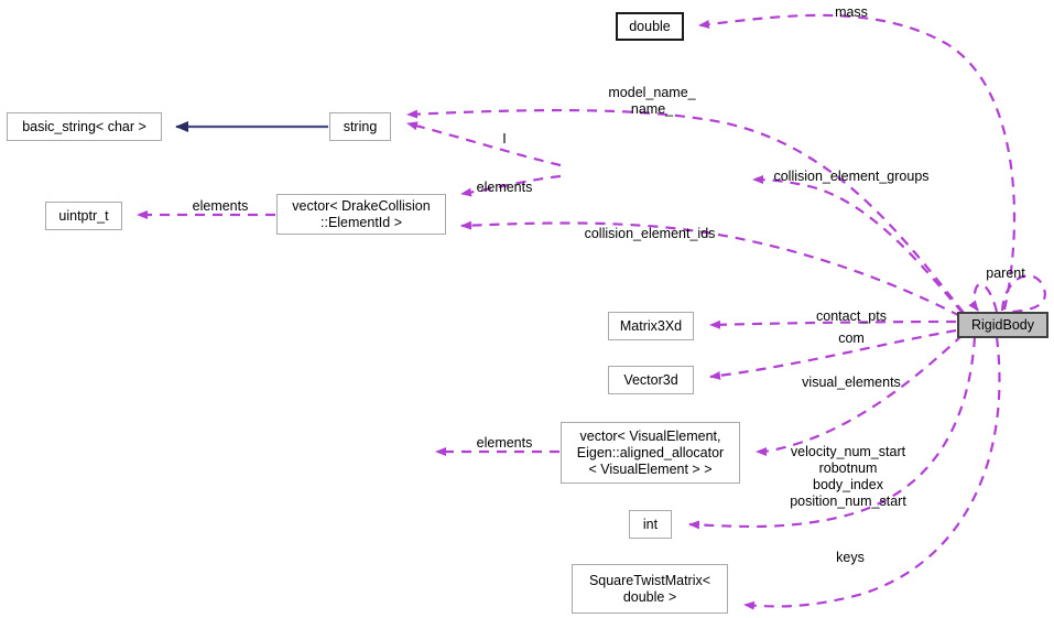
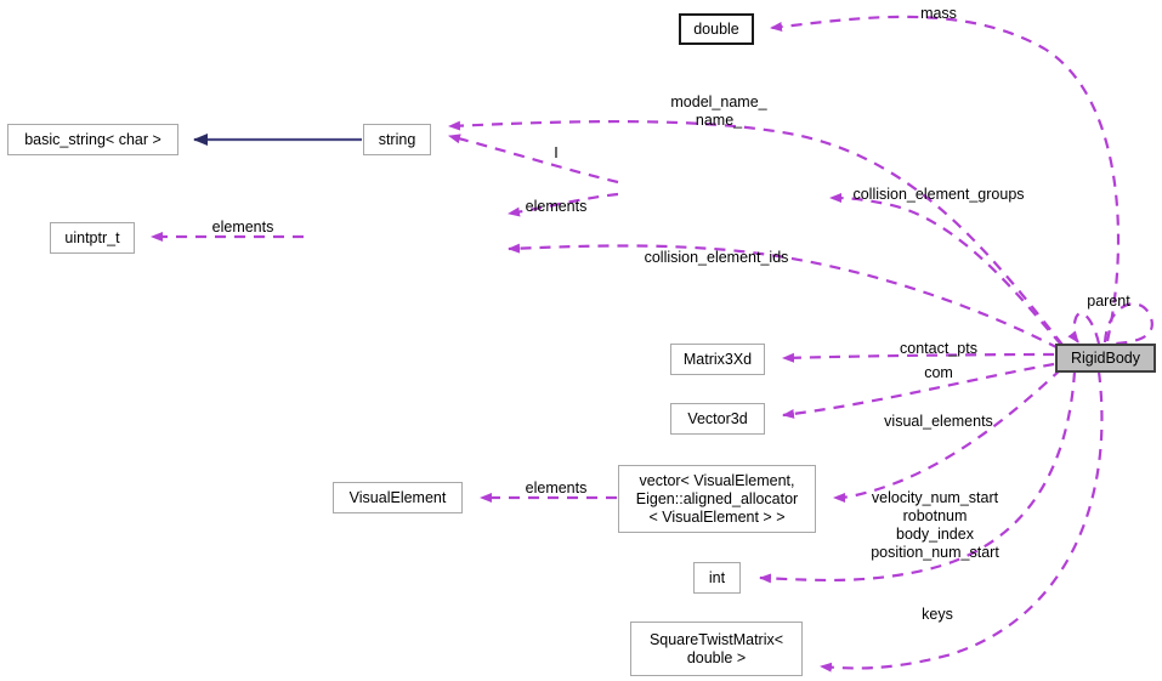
  basic_string< char >
  string
  double
  uintptr_t
- vector< DrakeCollision
- ::ElementId >
  Matrix3Xd
  Vector3d
+ VisualElement
  vector< VisualElement,
  Eigen::aligned_allocator
  < VisualElement > >
  int
  SquareTwistMatrix<
  double >
  RigidBody
  mass
  model_name_
  name_
  I
  collision_element_groups
  elements
  elements
  collision_element_ids
  parent
  contact_pts
  com
  visual_elements
  elements
  velocity_num_start
  robotnum
  body_index
  position_num_start
  keys
